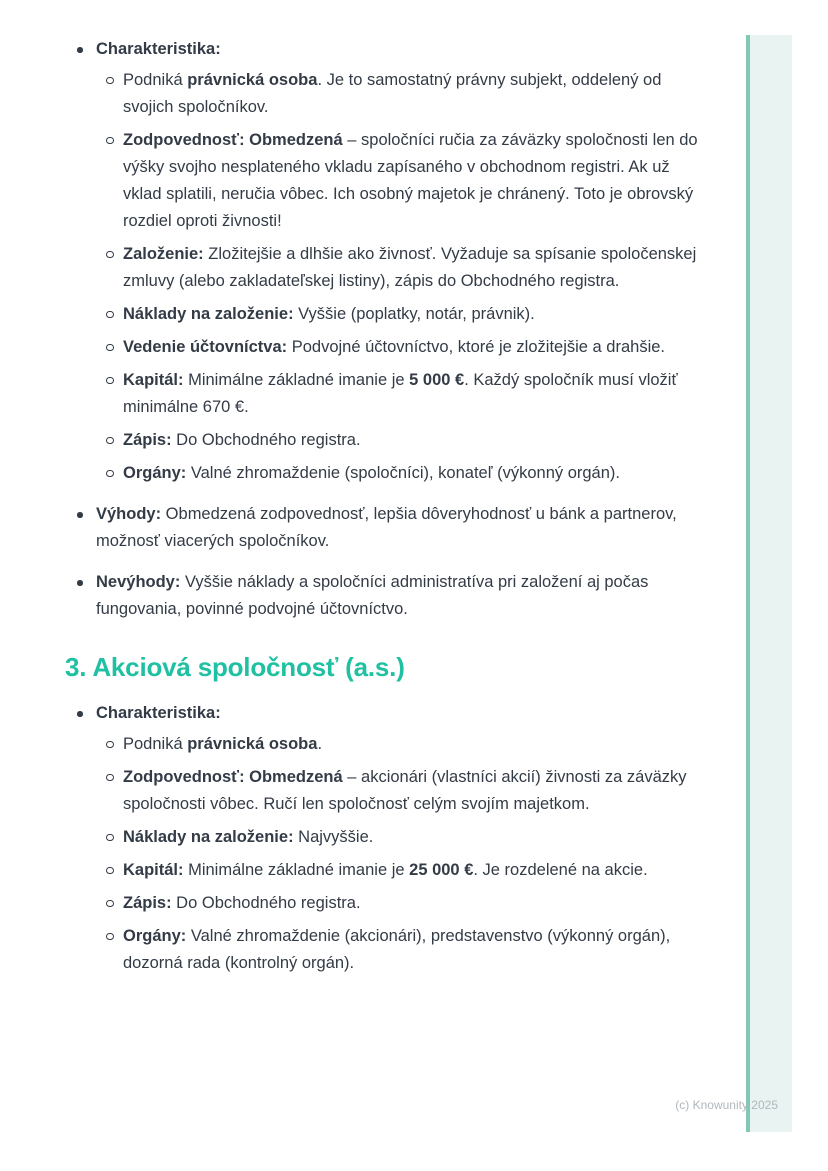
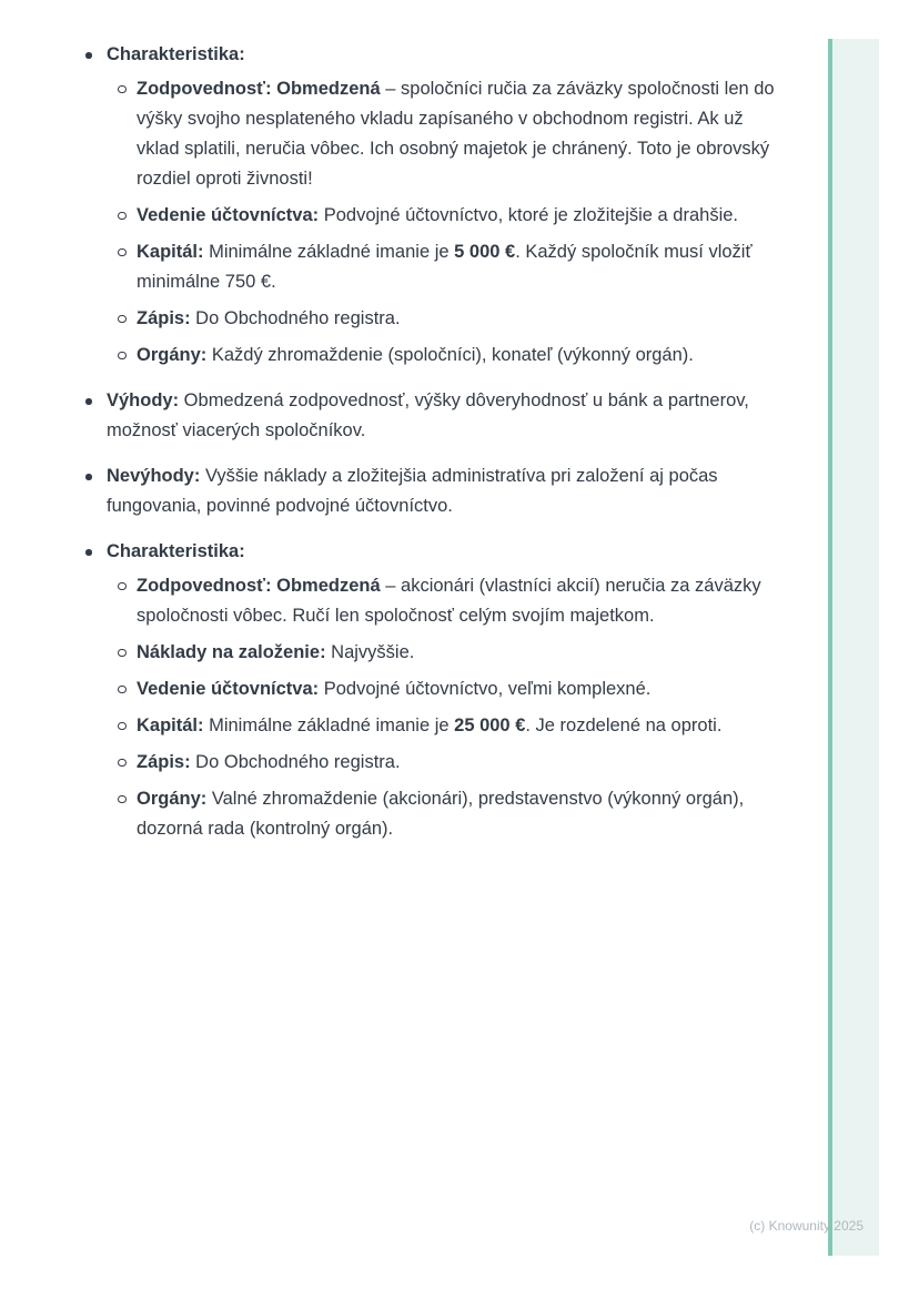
  Charakteristika:
- Podniká právnická osoba. Je to samostatný právny subjekt, oddelený od svojich spoločníkov.
  Zodpovednosť: Obmedzená – spoločníci ručia za záväzky spoločnosti len do výšky svojho nesplateného vkladu zapísaného v obchodnom registri. Ak už vklad splatili, neručia vôbec. Ich osobný majetok je chránený. Toto je obrovský rozdiel oproti živnosti!
- Založenie: Zložitejšie a dlhšie ako živnosť. Vyžaduje sa spísanie spoločenskej zmluvy (alebo zakladateľskej listiny), zápis do Obchodného registra.
- Náklady na založenie: Vyššie (poplatky, notár, právnik).
  Vedenie účtovníctva: Podvojné účtovníctvo, ktoré je zložitejšie a drahšie.
- Kapitál: Minimálne základné imanie je 5 000 €. Každý spoločník musí vložiť minimálne 670 €.
+ Kapitál: Minimálne základné imanie je 5 000 €. Každý spoločník musí vložiť minimálne 750 €.
  Zápis: Do Obchodného registra.
- Orgány: Valné zhromaždenie (spoločníci), konateľ (výkonný orgán).
+ Orgány: Každý zhromaždenie (spoločníci), konateľ (výkonný orgán).
- Výhody: Obmedzená zodpovednosť, lepšia dôveryhodnosť u bánk a partnerov, možnosť viacerých spoločníkov.
+ Výhody: Obmedzená zodpovednosť, výšky dôveryhodnosť u bánk a partnerov, možnosť viacerých spoločníkov.
- Nevýhody: Vyššie náklady a spoločníci administratíva pri založení aj počas fungovania, povinné podvojné účtovníctvo.
+ Nevýhody: Vyššie náklady a zložitejšia administratíva pri založení aj počas fungovania, povinné podvojné účtovníctvo.
- 3. Akciová spoločnosť (a.s.)
  Charakteristika:
- Podniká právnická osoba.
- Zodpovednosť: Obmedzená – akcionári (vlastníci akcií) živnosti za záväzky spoločnosti vôbec. Ručí len spoločnosť celým svojím majetkom.
+ Zodpovednosť: Obmedzená – akcionári (vlastníci akcií) neručia za záväzky spoločnosti vôbec. Ručí len spoločnosť celým svojím majetkom.
  Náklady na založenie: Najvyššie.
+ Vedenie účtovníctva: Podvojné účtovníctvo, veľmi komplexné.
- Kapitál: Minimálne základné imanie je 25 000 €. Je rozdelené na akcie.
+ Kapitál: Minimálne základné imanie je 25 000 €. Je rozdelené na oproti.
  Zápis: Do Obchodného registra.
  Orgány: Valné zhromaždenie (akcionári), predstavenstvo (výkonný orgán), dozorná rada (kontrolný orgán).
  (c) Knowunity 2025
